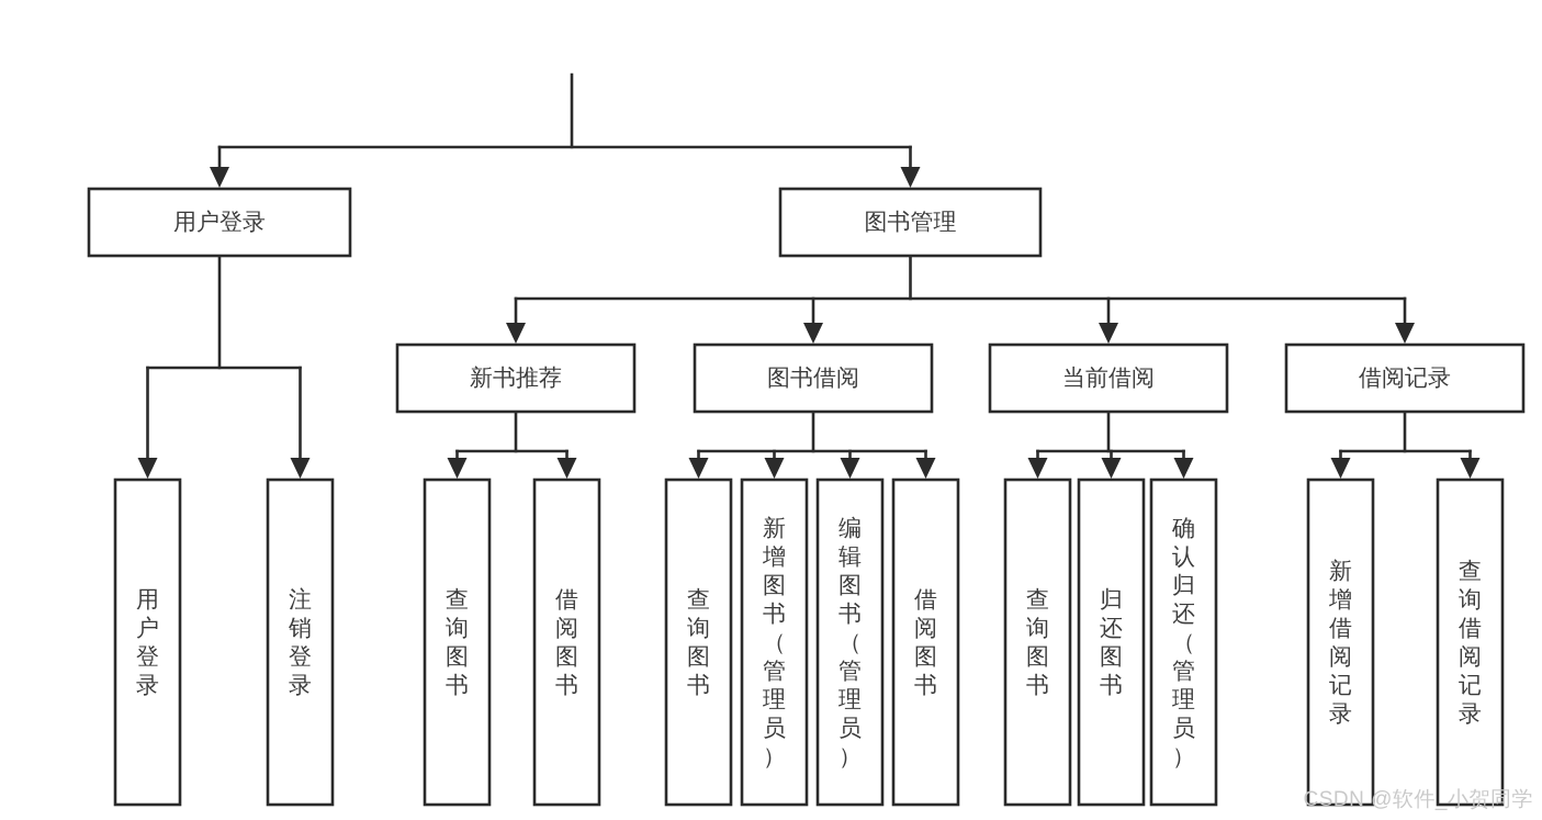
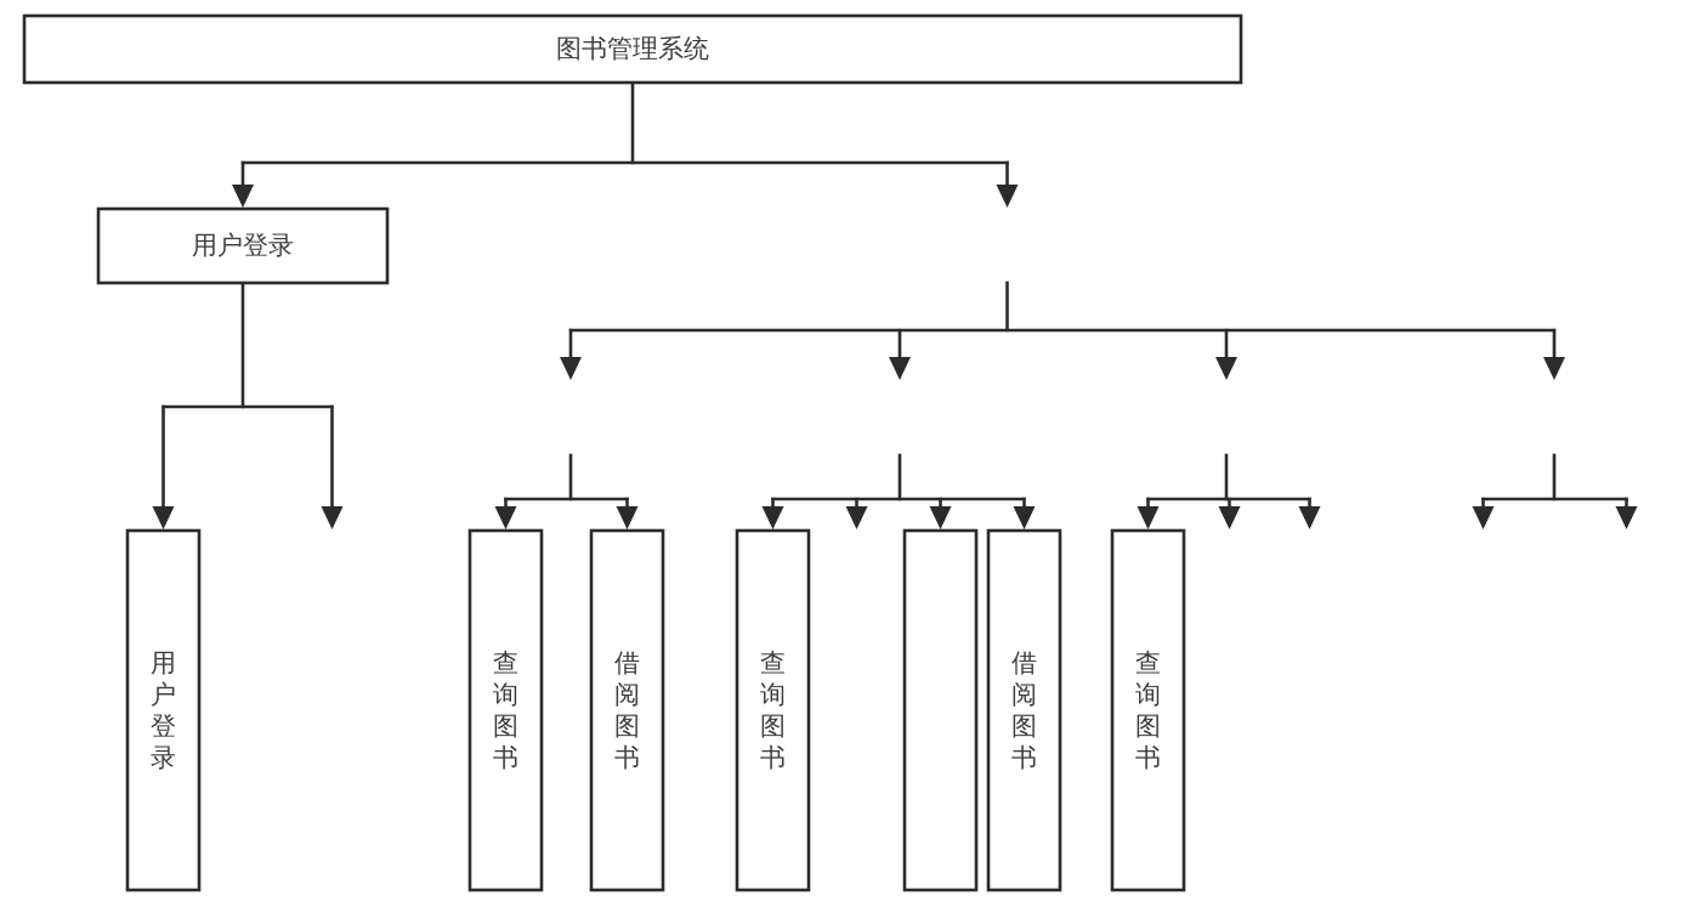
+ 图书管理系统
  用户登录
- 图书管理
- 新书推荐
- 图书借阅
- 当前借阅
- 借阅记录
  用户登录
- 注销登录
  查询图书
  借阅图书
  查询图书
- 新增图书（管理员）
- 编辑图书（管理员）
  借阅图书
  查询图书
- 归还图书
- 确认归还（管理员）
- 新增借阅记录
- 查询借阅记录
- CSDN @软件_小贺同学
